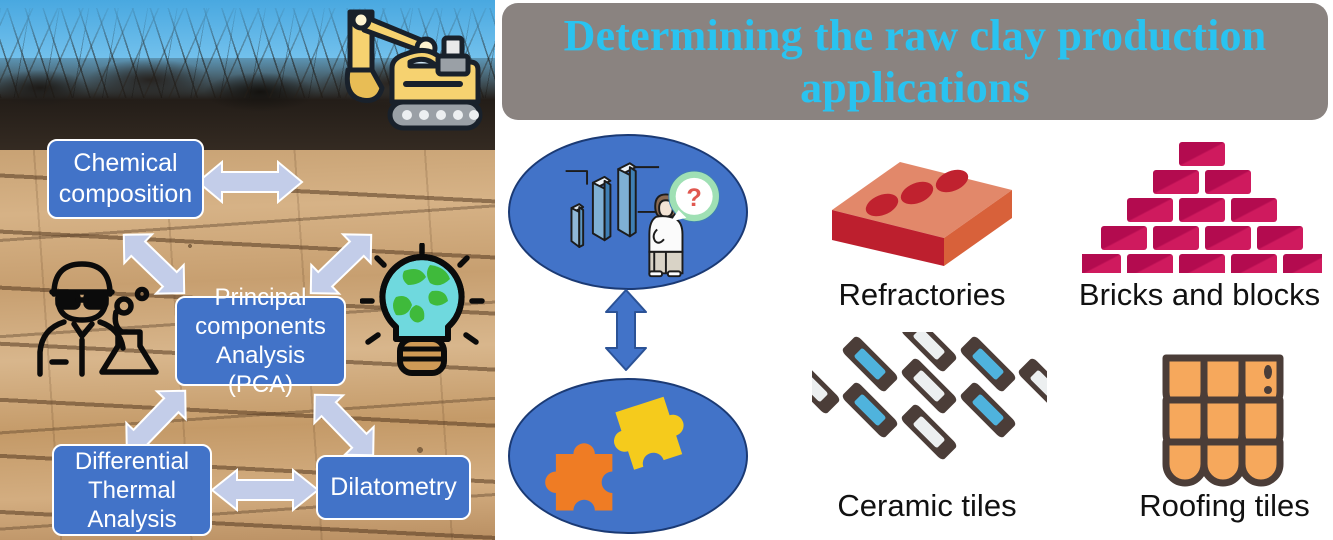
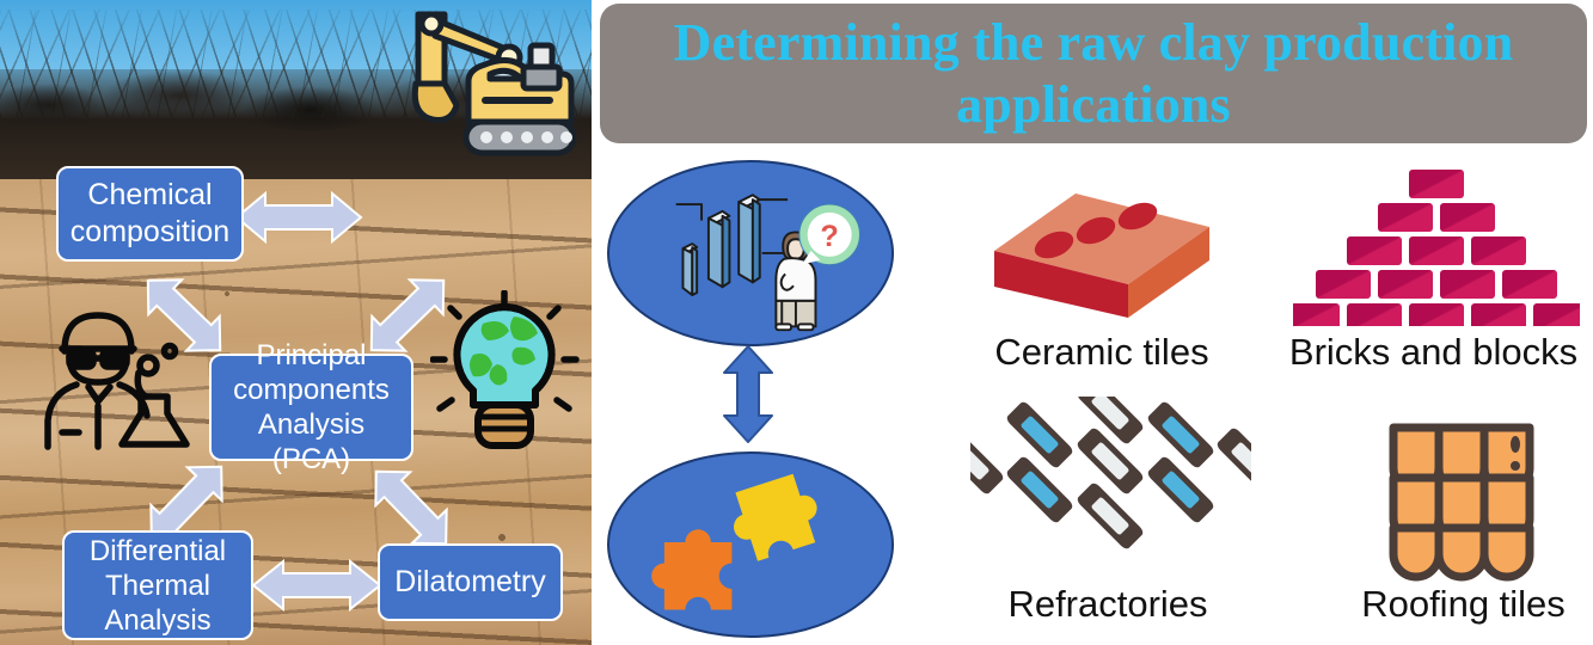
  Chemical composition
  Principal components Analysis (PCA)
  Differential Thermal Analysis
  Dilatometry
  Determining the raw clay production
  applications
  ?
- Refractories
+ Ceramic tiles
  Bricks and blocks
- Ceramic tiles
+ Refractories
  Roofing tiles
